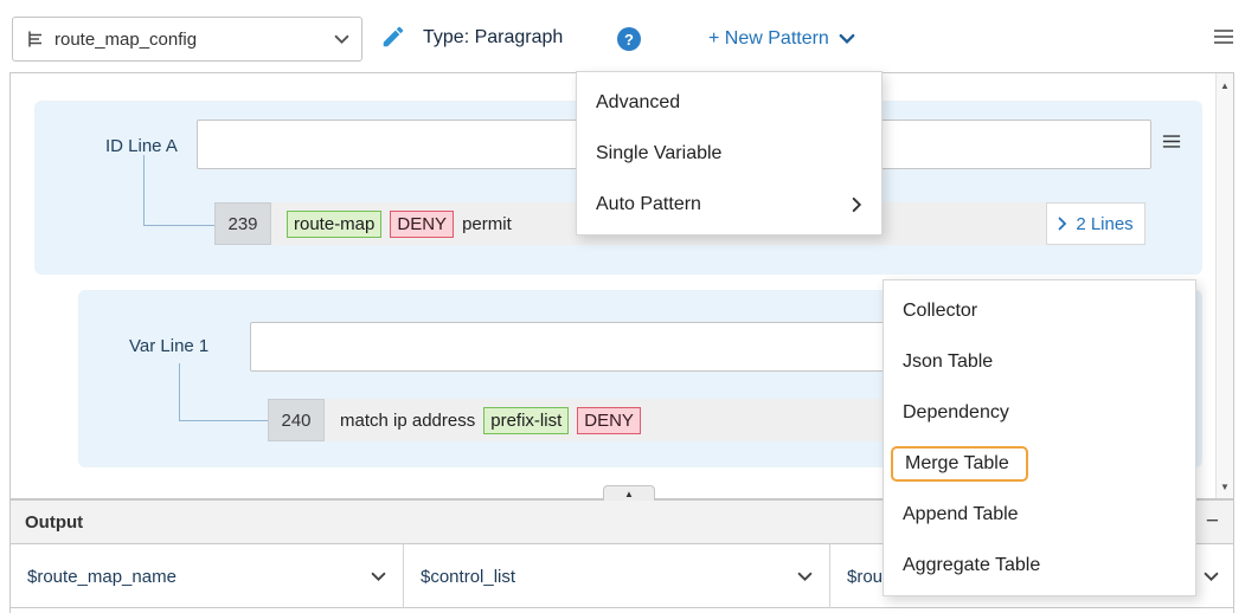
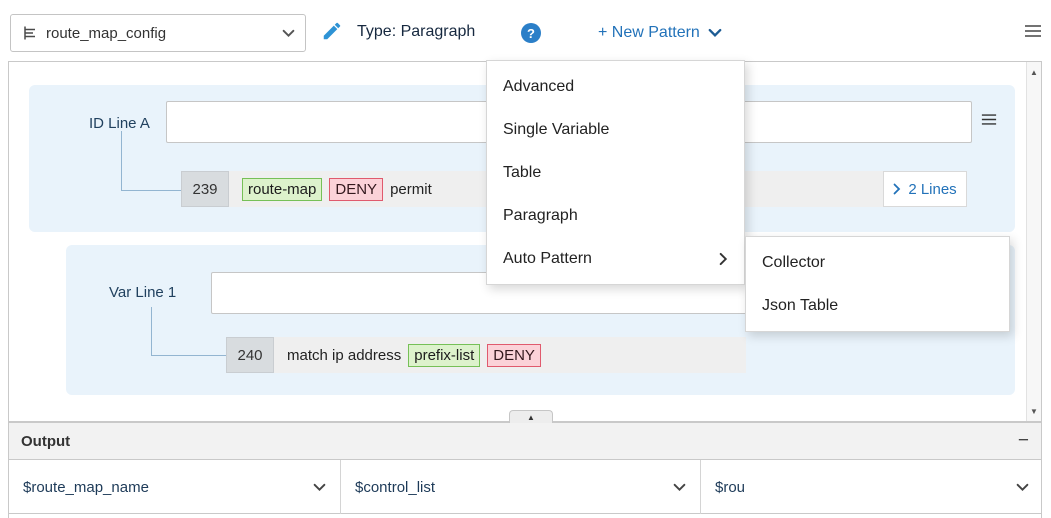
  route_map_config
  Type: Paragraph
  ?
  + New Pattern
  ID Line A
  239
  route-map
  DENY
  permit
  2 Lines
  Var Line 1
  240
  match ip address
  prefix-list
  DENY
  ▲
  ▼
  Output
  ▲
  −
  $route_map_name
  $control_list
  $rou
  Advanced
  Single Variable
+ Table
+ Paragraph
  Auto Pattern
  Collector
  Json Table
- Dependency
- Merge Table
- Append Table
- Aggregate Table
